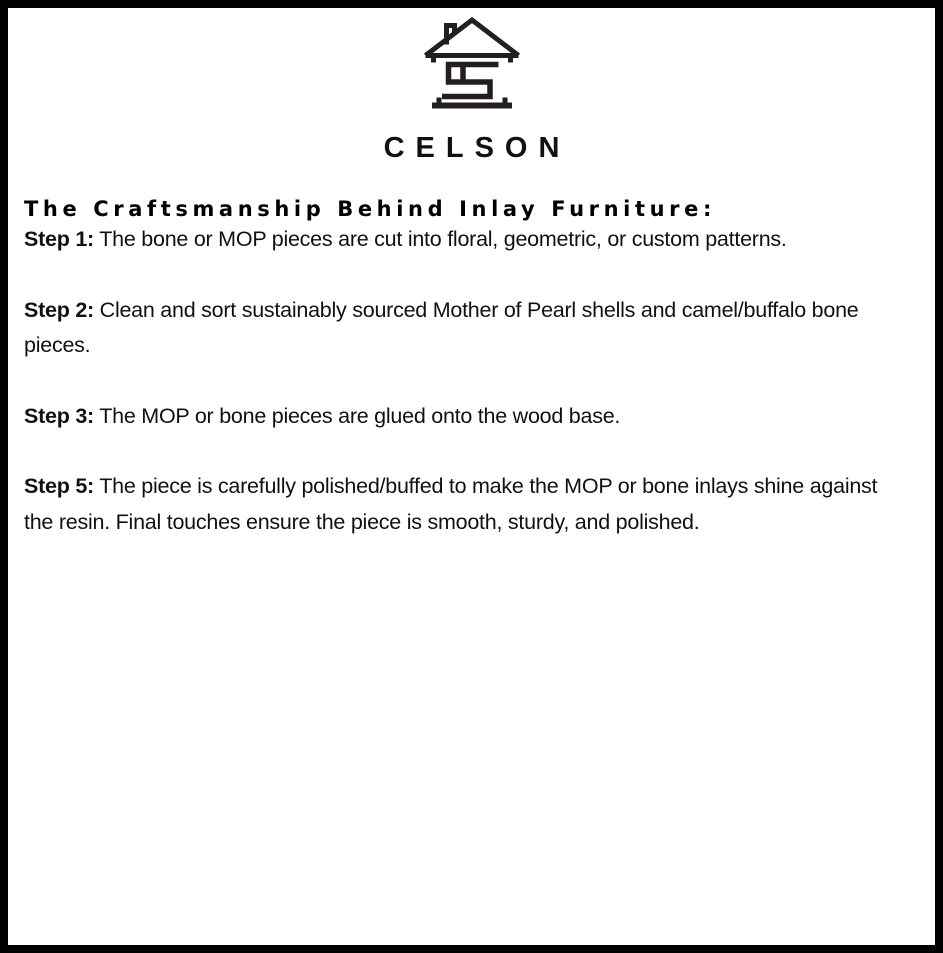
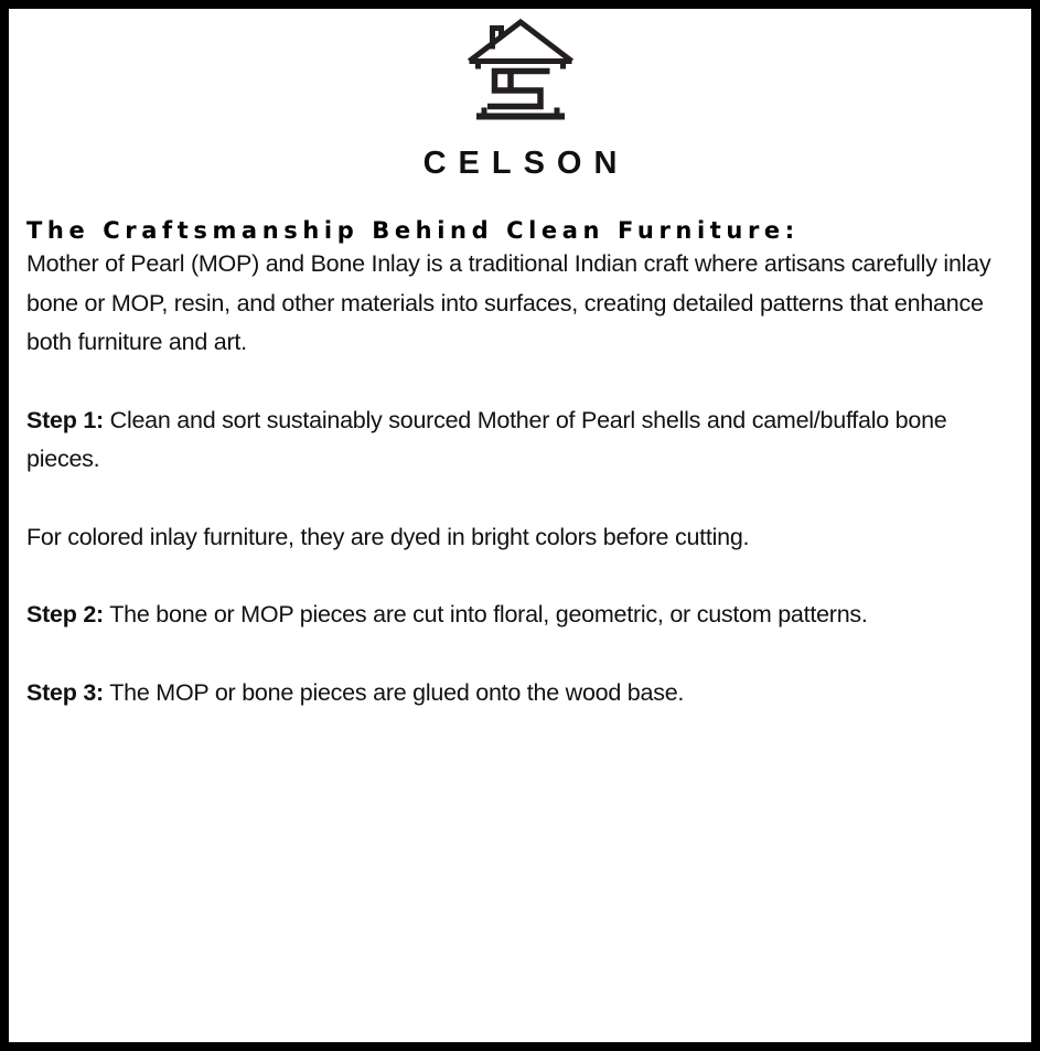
  CELSON
- The Craftsmanship Behind Inlay Furniture:
+ The Craftsmanship Behind Clean Furniture:
+ Mother of Pearl (MOP) and Bone Inlay is a traditional Indian craft where artisans carefully inlay bone or MOP, resin, and other materials into surfaces, creating detailed patterns that enhance both furniture and art.
- Step 1: The bone or MOP pieces are cut into floral, geometric, or custom patterns.
+ Step 1: Clean and sort sustainably sourced Mother of Pearl shells and camel/buffalo bone pieces.
+ For colored inlay furniture, they are dyed in bright colors before cutting.
- Step 2: Clean and sort sustainably sourced Mother of Pearl shells and camel/buffalo bone pieces.
+ Step 2: The bone or MOP pieces are cut into floral, geometric, or custom patterns.
  Step 3: The MOP or bone pieces are glued onto the wood base.
- Step 5: The piece is carefully polished/buffed to make the MOP or bone inlays shine against the resin. Final touches ensure the piece is smooth, sturdy, and polished.
